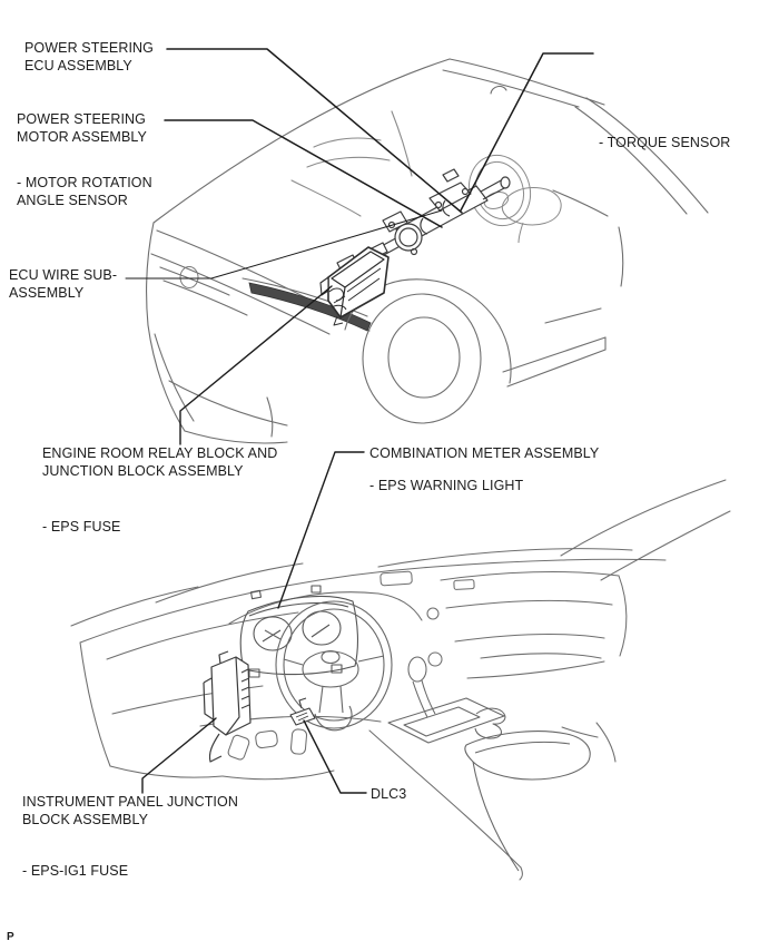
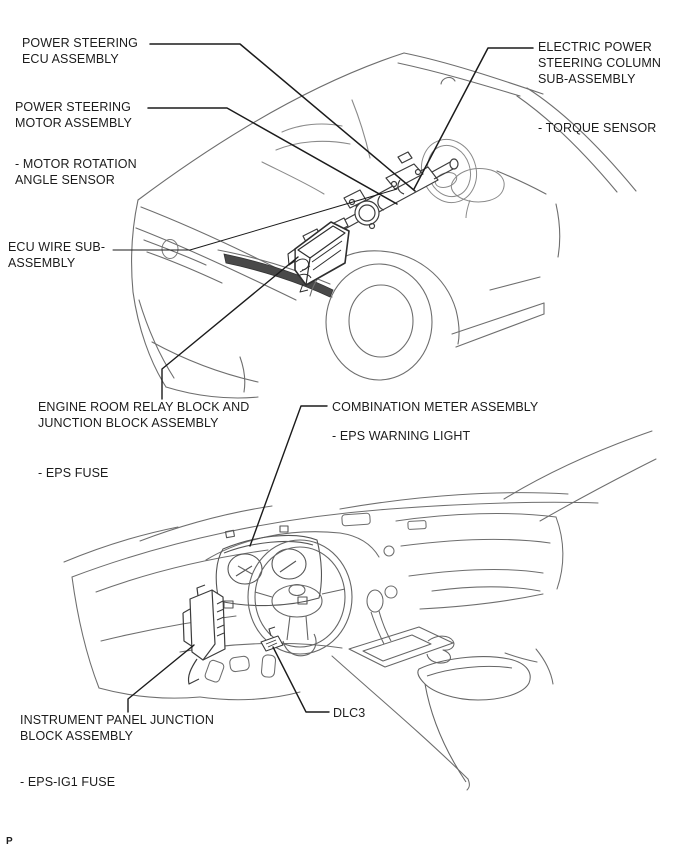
  POWER STEERING
  ECU ASSEMBLY
  POWER STEERING
  MOTOR ASSEMBLY
  - MOTOR ROTATION
  ANGLE SENSOR
+ ELECTRIC POWER
+ STEERING COLUMN
+ SUB-ASSEMBLY
  - TORQUE SENSOR
  ECU WIRE SUB-
  ASSEMBLY
  ENGINE ROOM RELAY BLOCK AND
  JUNCTION BLOCK ASSEMBLY
  - EPS FUSE
  COMBINATION METER ASSEMBLY
  - EPS WARNING LIGHT
  INSTRUMENT PANEL JUNCTION
  BLOCK ASSEMBLY
  DLC3
  - EPS-IG1 FUSE
  P
